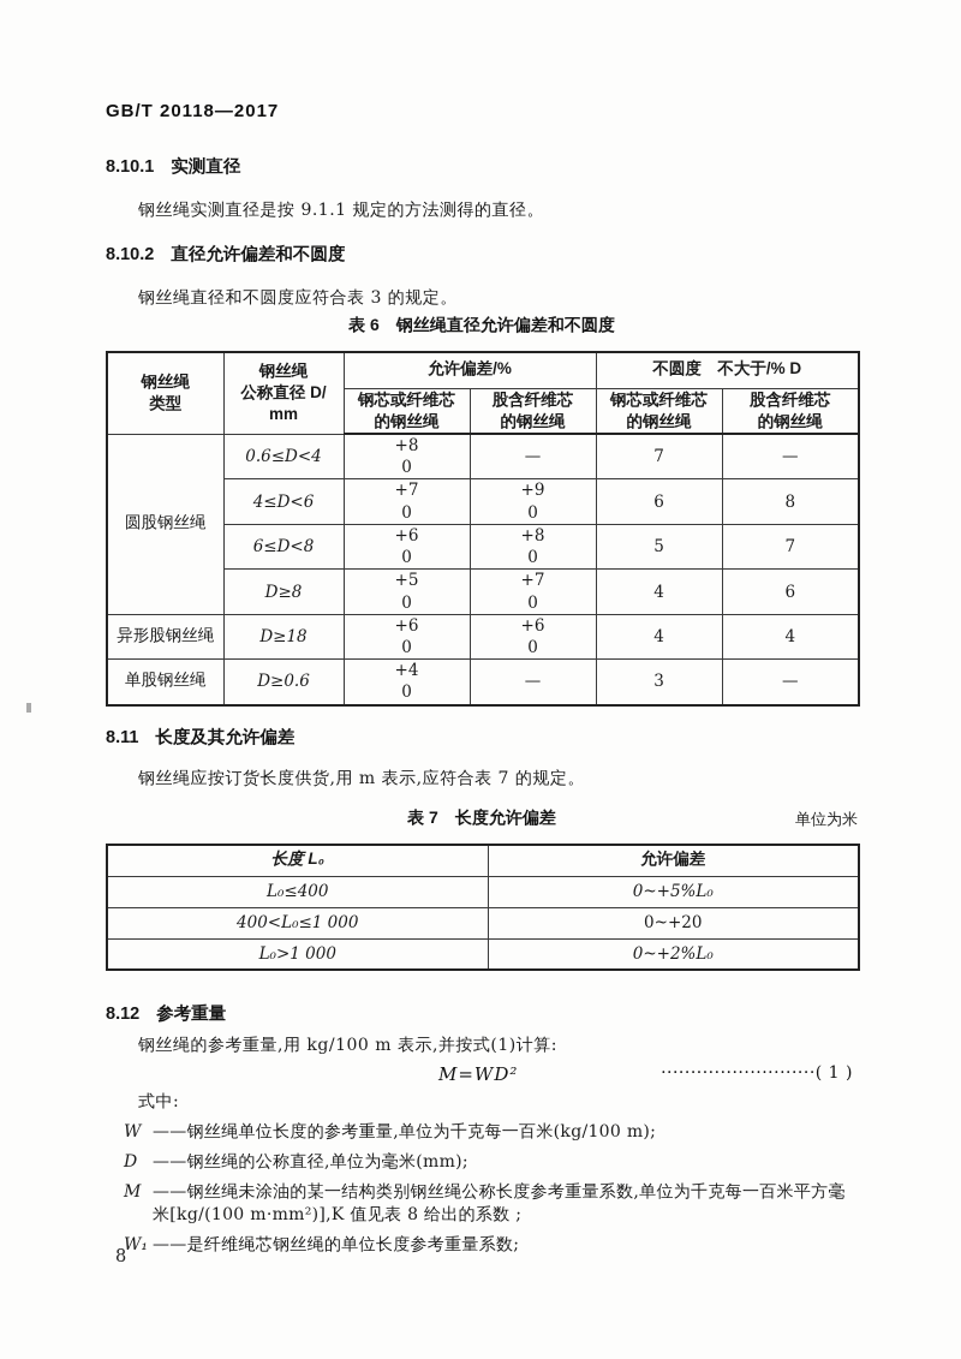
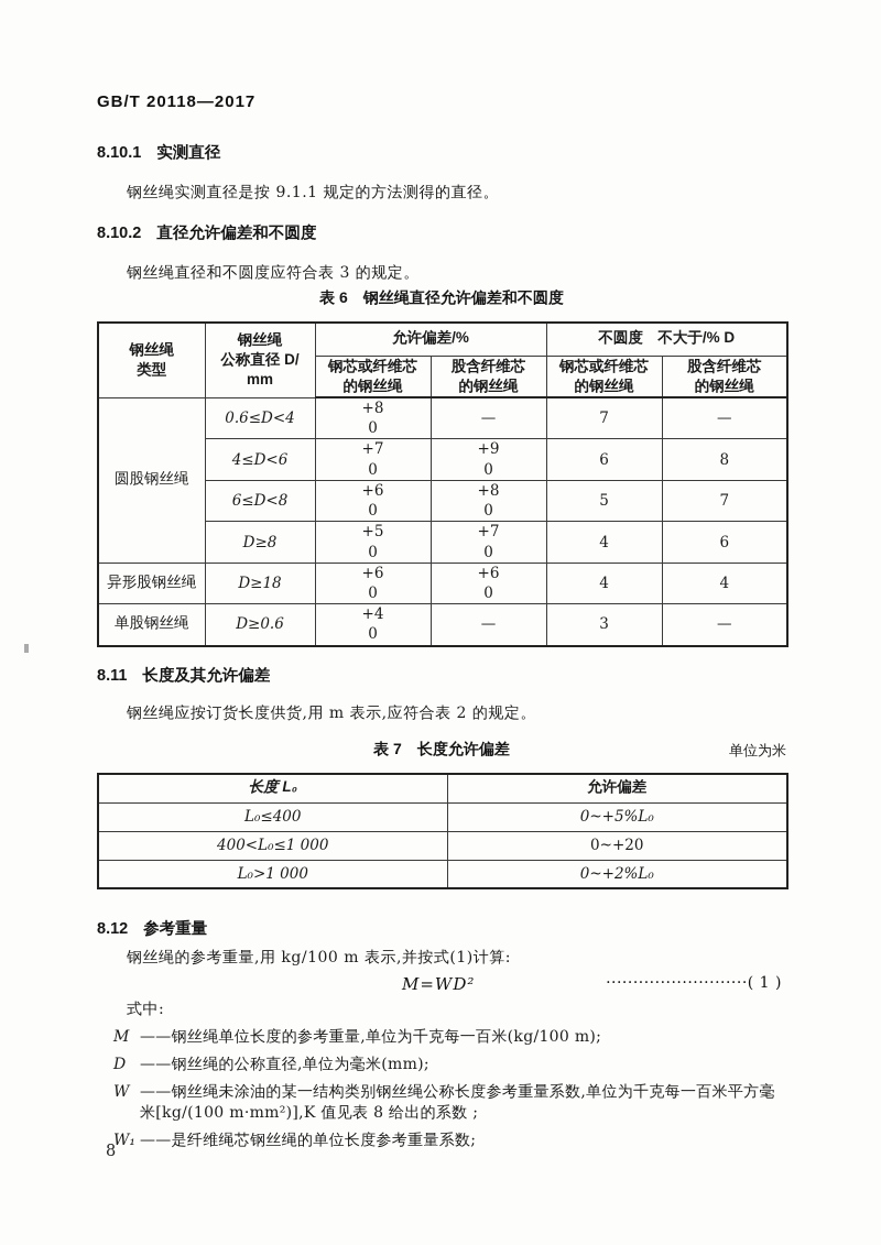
  GB/T 20118—2017
  8.10.1 实测直径
  钢丝绳实测直径是按 9.1.1 规定的方法测得的直径。
  8.10.2 直径允许偏差和不圆度
  钢丝绳直径和不圆度应符合表 3 的规定。
  表 6 钢丝绳直径允许偏差和不圆度
  钢丝绳 类型	钢丝绳 公称直径 D/ mm	允许偏差/%	不圆度 不大于/% D
  钢芯或纤维芯 的钢丝绳	股含纤维芯 的钢丝绳	钢芯或纤维芯 的钢丝绳	股含纤维芯 的钢丝绳
  圆股钢丝绳	0.6≤D<4	+8 0	—	7	—
  4≤D<6	+7 0	+9 0	6	8
  6≤D<8	+6 0	+8 0	5	7
  D≥8	+5 0	+7 0	4	6
  异形股钢丝绳	D≥18	+6 0	+6 0	4	4
  单股钢丝绳	D≥0.6	+4 0	—	3	—
  8.11 长度及其允许偏差
- 钢丝绳应按订货长度供货,用 m 表示,应符合表 7 的规定。
+ 钢丝绳应按订货长度供货,用 m 表示,应符合表 2 的规定。
  表 7 长度允许偏差
  单位为米
  长度 L₀	允许偏差
  L₀≤400	0~+5%L₀
  400<L₀≤1 000	0~+20
  L₀>1 000	0~+2%L₀
  8.12 参考重量
  钢丝绳的参考重量,用 kg/100 m 表示,并按式(1)计算:
  M=WD²
  ··························( 1 )
  式中:
- W ——钢丝绳单位长度的参考重量,单位为千克每一百米(kg/100 m);
+ M ——钢丝绳单位长度的参考重量,单位为千克每一百米(kg/100 m);
  D ——钢丝绳的公称直径,单位为毫米(mm);
- M ——钢丝绳未涂油的某一结构类别钢丝绳公称长度参考重量系数,单位为千克每一百米平方毫米[kg/(100 m·mm²)],K 值见表 8 给出的系数 ;
+ W ——钢丝绳未涂油的某一结构类别钢丝绳公称长度参考重量系数,单位为千克每一百米平方毫米[kg/(100 m·mm²)],K 值见表 8 给出的系数 ;
  W₁ ——是纤维绳芯钢丝绳的单位长度参考重量系数;
  8
